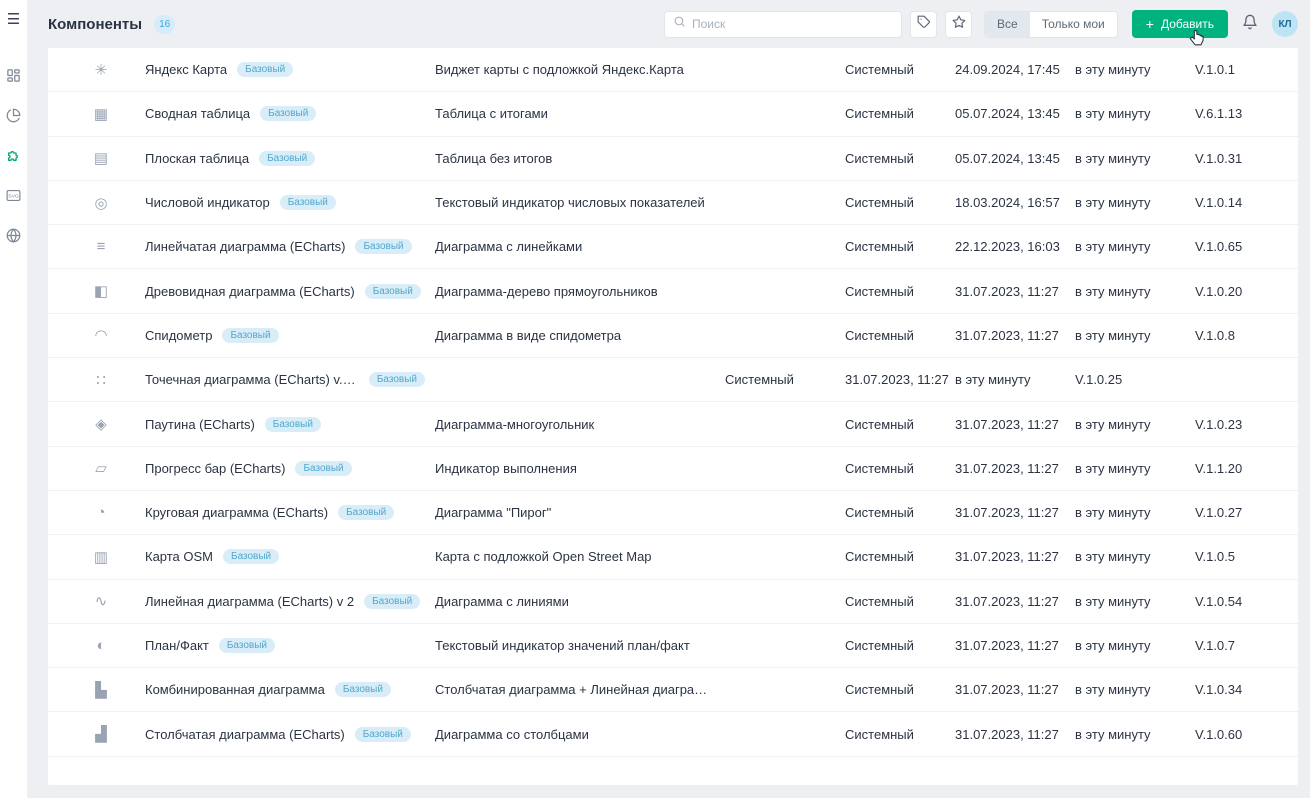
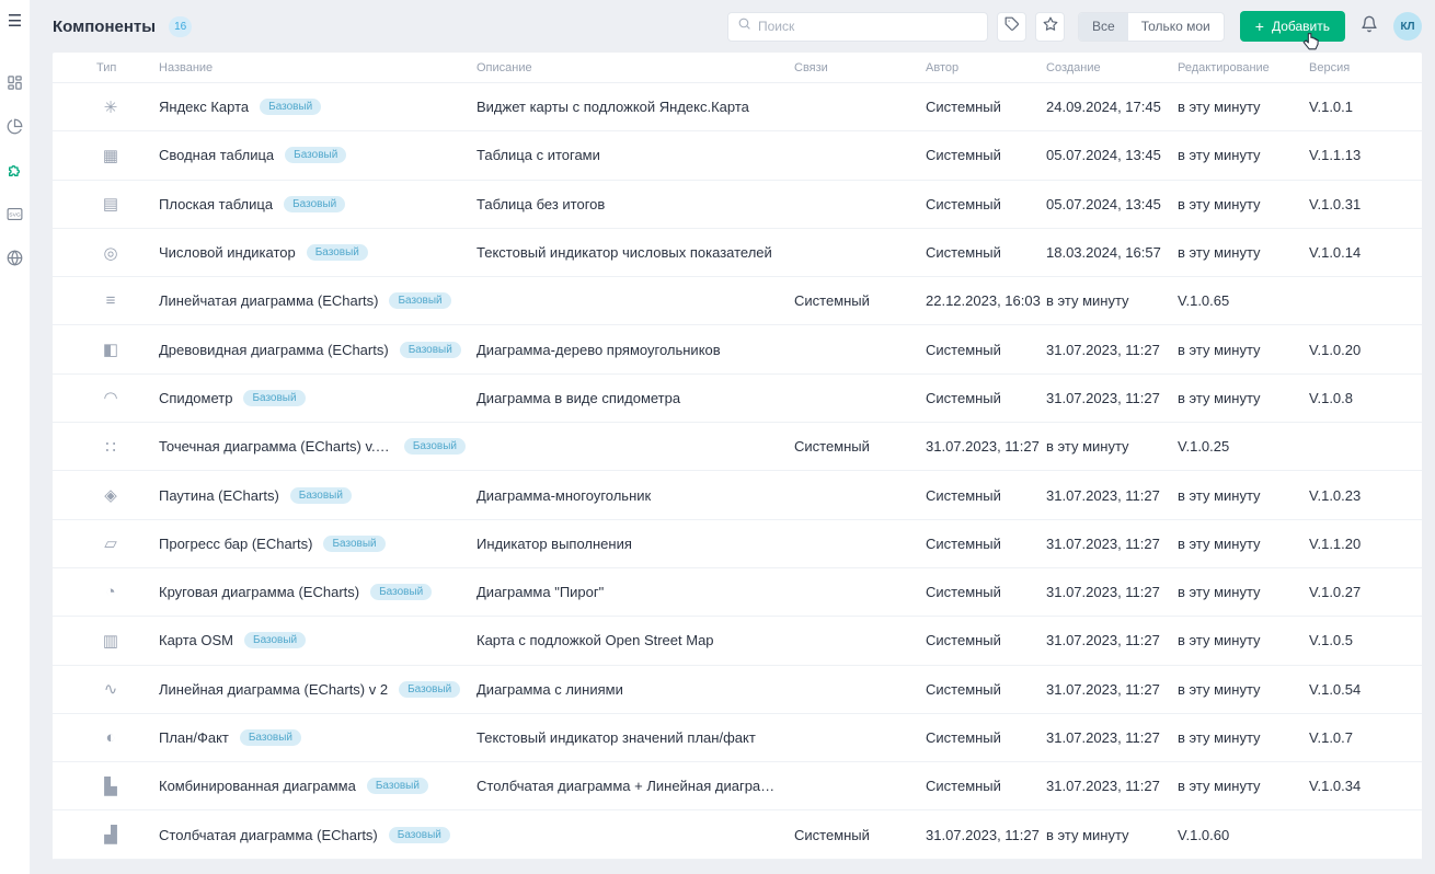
  ☰
  Компоненты
  16
  Поиск
  Все
  Только мои
  +
  Добавить
  КЛ
+ Тип
+ Название
+ Описание
+ Связи
+ Автор
+ Создание
+ Редактирование
+ Версия
  ✳
  Яндекс Карта
  Базовый
  Виджет карты с подложкой Яндекс.Карта
  Системный
  24.09.2024, 17:45
  в эту минуту
  V.1.0.1
  ▦
  Сводная таблица
  Базовый
  Таблица с итогами
  Системный
  05.07.2024, 13:45
  в эту минуту
- V.6.1.13
+ V.1.1.13
  ▤
  Плоская таблица
  Базовый
  Таблица без итогов
  Системный
  05.07.2024, 13:45
  в эту минуту
  V.1.0.31
  ◎
  Числовой индикатор
  Базовый
  Текстовый индикатор числовых показателей
  Системный
  18.03.2024, 16:57
  в эту минуту
  V.1.0.14
  ≡
  Линейчатая диаграмма (ECharts)
  Базовый
- Диаграмма с линейками
  Системный
  22.12.2023, 16:03
  в эту минуту
  V.1.0.65
  ◧
  Древовидная диаграмма (ECharts)
  Базовый
  Диаграмма-дерево прямоугольников
  Системный
  31.07.2023, 11:27
  в эту минуту
  V.1.0.20
  ◠
  Спидометр
  Базовый
  Диаграмма в виде спидометра
  Системный
  31.07.2023, 11:27
  в эту минуту
  V.1.0.8
  ∷
  Точечная диаграмма (ECharts) v. 1.
  Базовый
  Системный
  31.07.2023, 11:27
  в эту минуту
  V.1.0.25
  ◈
  Паутина (ECharts)
  Базовый
  Диаграмма-многоугольник
  Системный
  31.07.2023, 11:27
  в эту минуту
  V.1.0.23
  ▱
  Прогресс бар (ECharts)
  Базовый
  Индикатор выполнения
  Системный
  31.07.2023, 11:27
  в эту минуту
  V.1.1.20
  ◔
  Круговая диаграмма (ECharts)
  Базовый
  Диаграмма "Пирог"
  Системный
  31.07.2023, 11:27
  в эту минуту
  V.1.0.27
  ▥
  Карта OSM
  Базовый
  Карта с подложкой Open Street Map
  Системный
  31.07.2023, 11:27
  в эту минуту
  V.1.0.5
  ∿
  Линейная диаграмма (ECharts) v 2
  Базовый
  Диаграмма с линиями
  Системный
  31.07.2023, 11:27
  в эту минуту
  V.1.0.54
  ◐
  План/Факт
  Базовый
  Текстовый индикатор значений план/факт
  Системный
  31.07.2023, 11:27
  в эту минуту
  V.1.0.7
  ▙
  Комбинированная диаграмма
  Базовый
  Столбчатая диаграмма + Линейная диаграмма
  Системный
  31.07.2023, 11:27
  в эту минуту
  V.1.0.34
  ▟
  Столбчатая диаграмма (ECharts)
  Базовый
- Диаграмма со столбцами
  Системный
  31.07.2023, 11:27
  в эту минуту
  V.1.0.60
